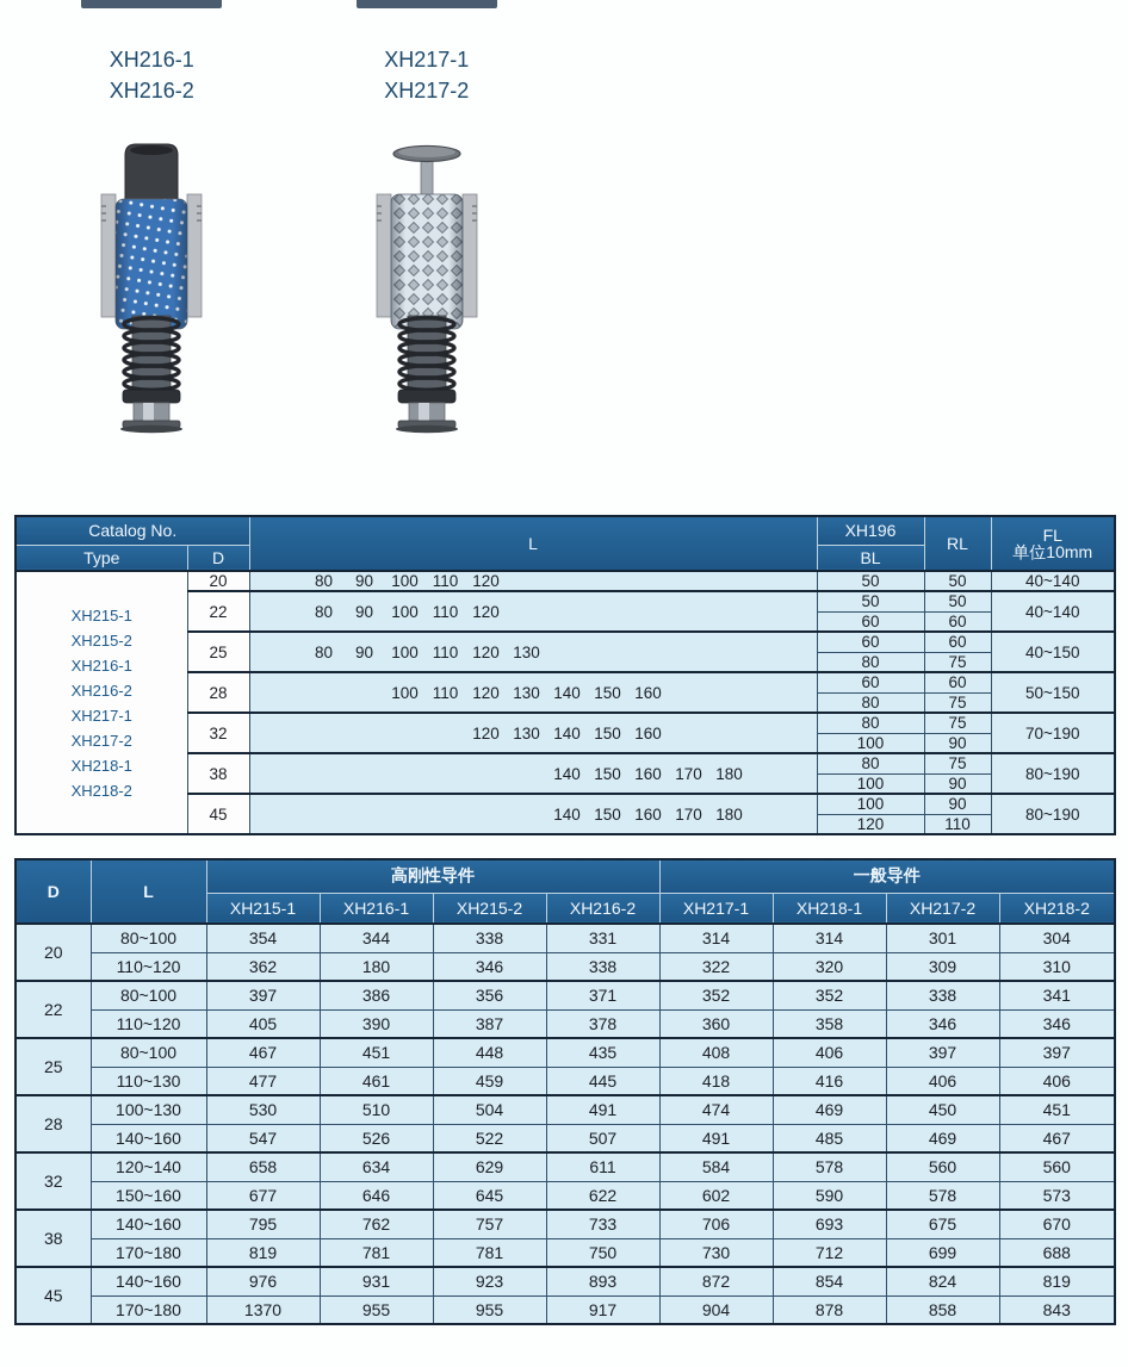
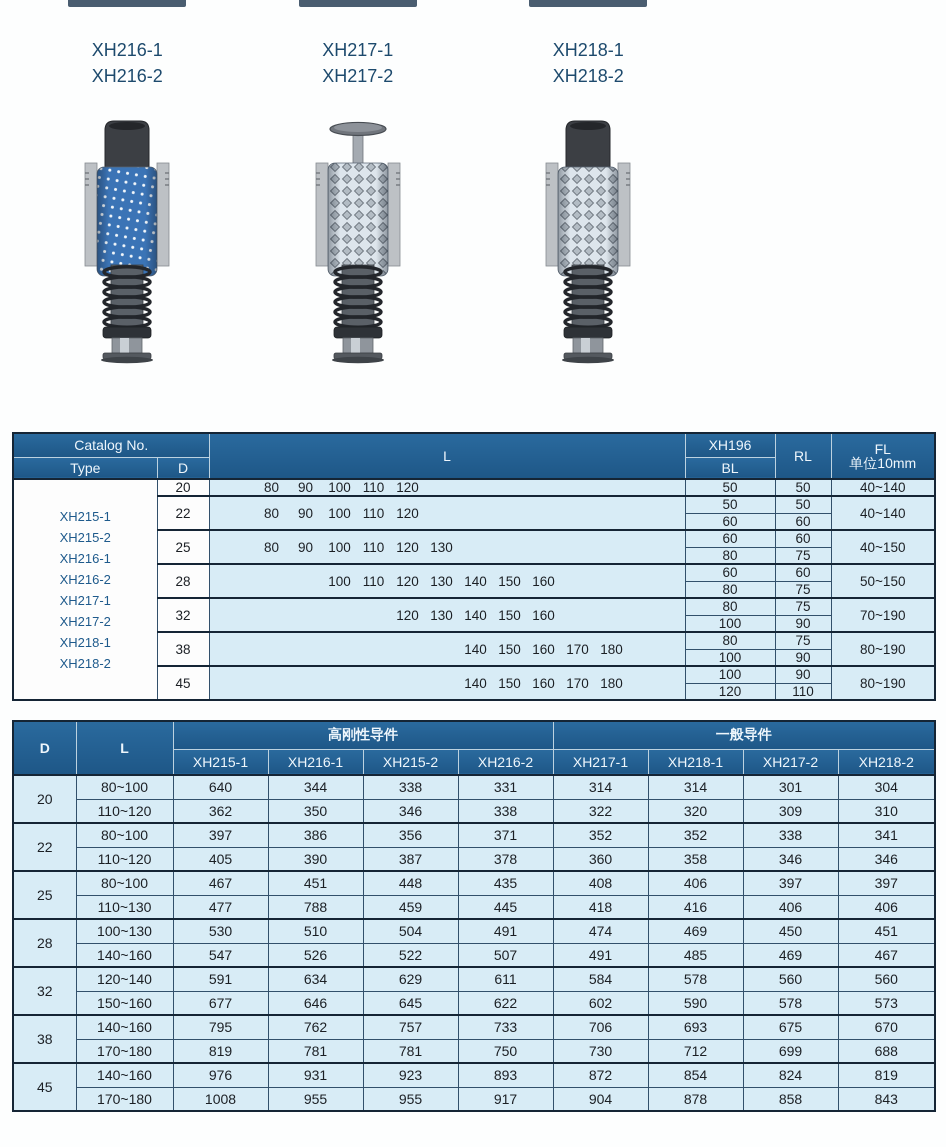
  XH216-1
  XH216-2
  XH217-1
  XH217-2
+ XH218-1
+ XH218-2
  Catalog No.	L	XH196	RL	FL 单位10mm
  Type	D	BL
  XH215-1XH215-2XH216-1XH216-2XH217-1XH217-2XH218-1XH218-2	20	80 90 100 110 120	50	50	40~140
  22	80 90 100 110 120	50	50	40~140
  60	60
  25	80 90 100 110 120 130	60	60	40~150
  80	75
  28	100 110 120 130 140 150 160	60	60	50~150
  80	75
  32	120 130 140 150 160	80	75	70~190
  100	90
  38	140 150 160 170 180	80	75	80~190
  100	90
  45	140 150 160 170 180	100	90	80~190
  120	110
  D	L	高刚性导件	一般导件
  XH215-1	XH216-1	XH215-2	XH216-2	XH217-1	XH218-1	XH217-2	XH218-2
- 20	80~100	354	344	338	331	314	314	301	304
+ 20	80~100	640	344	338	331	314	314	301	304
- 110~120	362	180	346	338	322	320	309	310
+ 110~120	362	350	346	338	322	320	309	310
  22	80~100	397	386	356	371	352	352	338	341
  110~120	405	390	387	378	360	358	346	346
  25	80~100	467	451	448	435	408	406	397	397
- 110~130	477	461	459	445	418	416	406	406
+ 110~130	477	788	459	445	418	416	406	406
  28	100~130	530	510	504	491	474	469	450	451
  140~160	547	526	522	507	491	485	469	467
- 32	120~140	658	634	629	611	584	578	560	560
+ 32	120~140	591	634	629	611	584	578	560	560
  150~160	677	646	645	622	602	590	578	573
  38	140~160	795	762	757	733	706	693	675	670
  170~180	819	781	781	750	730	712	699	688
  45	140~160	976	931	923	893	872	854	824	819
- 170~180	1370	955	955	917	904	878	858	843
+ 170~180	1008	955	955	917	904	878	858	843
